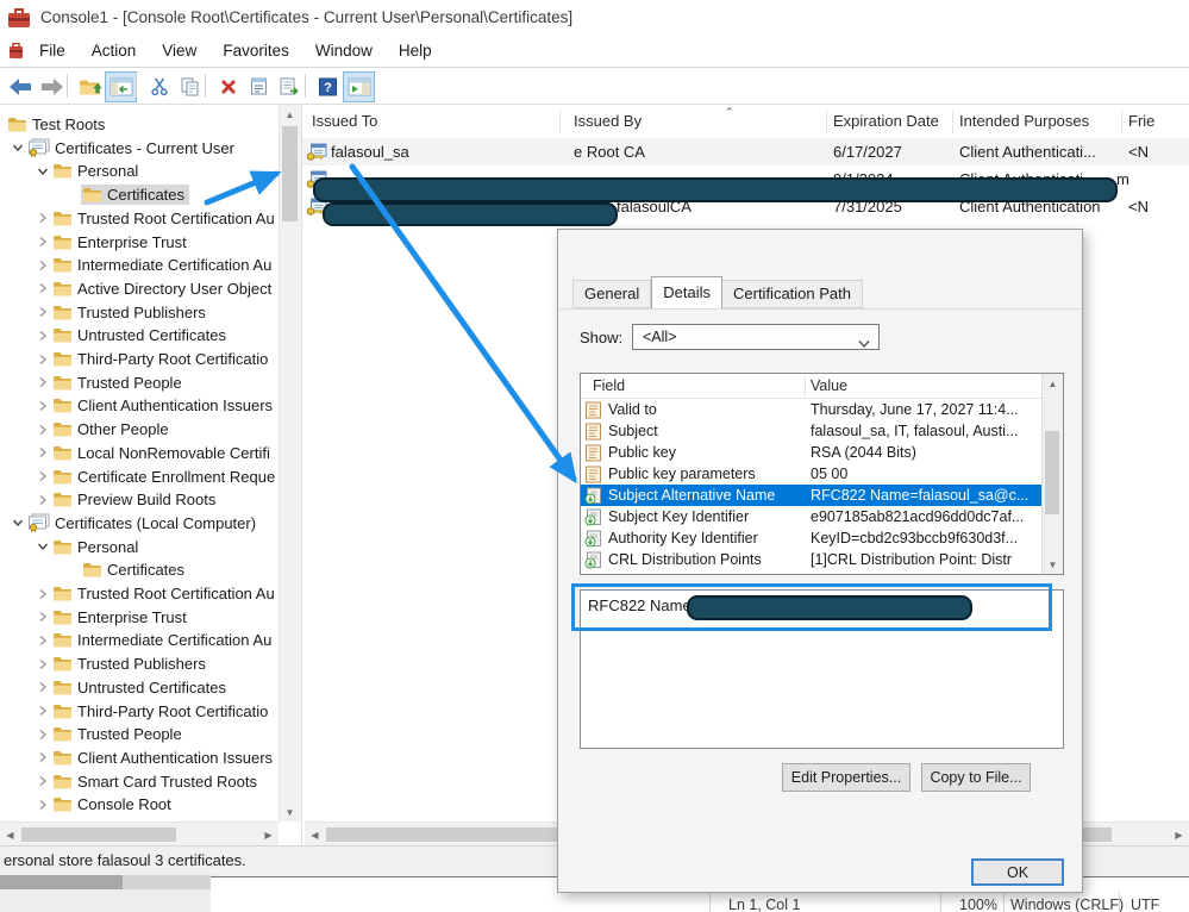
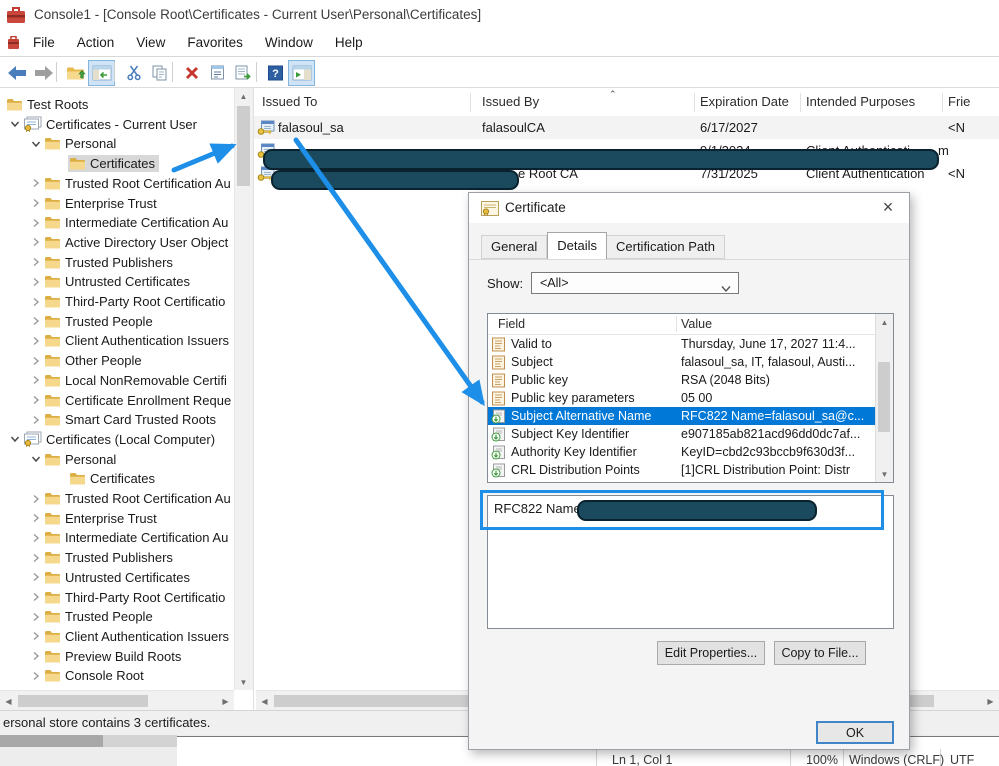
  Console1 - [Console Root\Certificates - Current User\Personal\Certificates]
  File Action View Favorites Window Help
  ?
  Test Roots
  Certificates - Current User
  Personal
  Certificates
  Trusted Root Certification Au
  Enterprise Trust
  Intermediate Certification Au
  Active Directory User Object
  Trusted Publishers
  Untrusted Certificates
  Third-Party Root Certificatio
  Trusted People
  Client Authentication Issuers
  Other People
  Local NonRemovable Certifi
  Certificate Enrollment Reque
- Preview Build Roots
+ Smart Card Trusted Roots
  Certificates (Local Computer)
  Personal
  Certificates
  Trusted Root Certification Au
  Enterprise Trust
  Intermediate Certification Au
  Trusted Publishers
  Untrusted Certificates
  Third-Party Root Certificatio
  Trusted People
  Client Authentication Issuers
- Smart Card Trusted Roots
+ Preview Build Roots
  Console Root
  ▲
  ▼
  ◀
  ▶
  ⌃
  Issued To
  Issued By
  Expiration Date
  Intended Purposes
  Frie
  falasoul_sa
- e Root CA
+ falasoulCA
  6/17/2027
- Client Authenticati...
  <N
  m
- falasoulCA
+ e Root CA
  7/31/2025
  Client Authentication
  <N
  ◀
  ▶
- ersonal store falasoul 3 certificates.
+ ersonal store contains 3 certificates.
  Ln 1, Col 1
  100%
  Windows (CRLF)
  UTF
+ Certificate
+ ×
  General
  Details
  Certification Path
  Show:
  <All>
  Field
  Value
  Valid to
  Thursday, June 17, 2027 11:4...
  Subject
  falasoul_sa, IT, falasoul, Austi...
  Public key
- RSA (2044 Bits)
+ RSA (2048 Bits)
  Public key parameters
  05 00
  Subject Alternative Name
  RFC822 Name=falasoul_sa@c...
  Subject Key Identifier
  e907185ab821acd96dd0dc7af...
  Authority Key Identifier
  KeyID=cbd2c93bccb9f630d3f...
  CRL Distribution Points
  [1]CRL Distribution Point: Distr
  ▲
  ▼
  RFC822 Nam
  Edit Properties...
  Copy to File...
  OK
